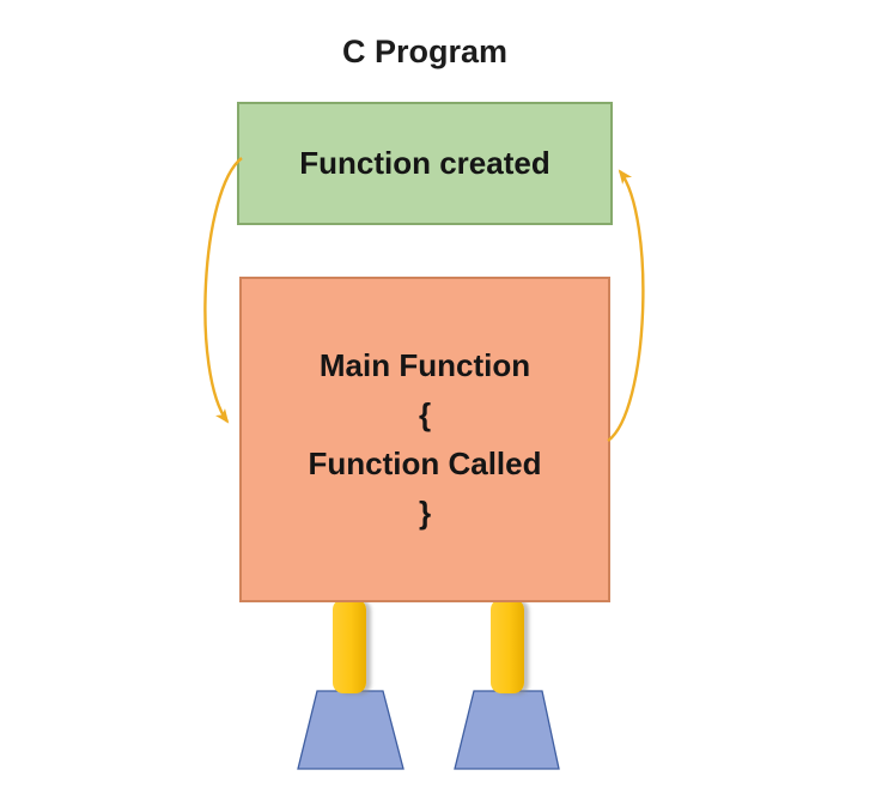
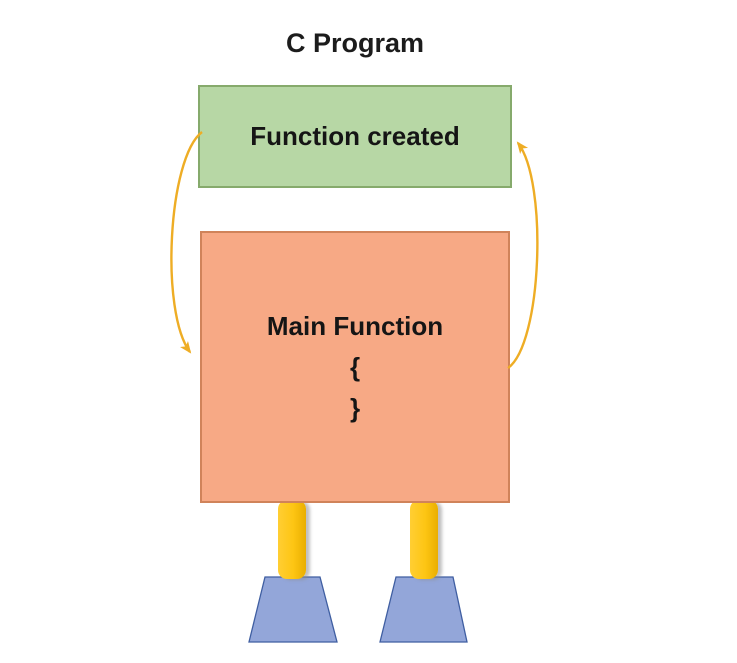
  C Program
  Function created
  Main Function
  {
- Function Called
  }
